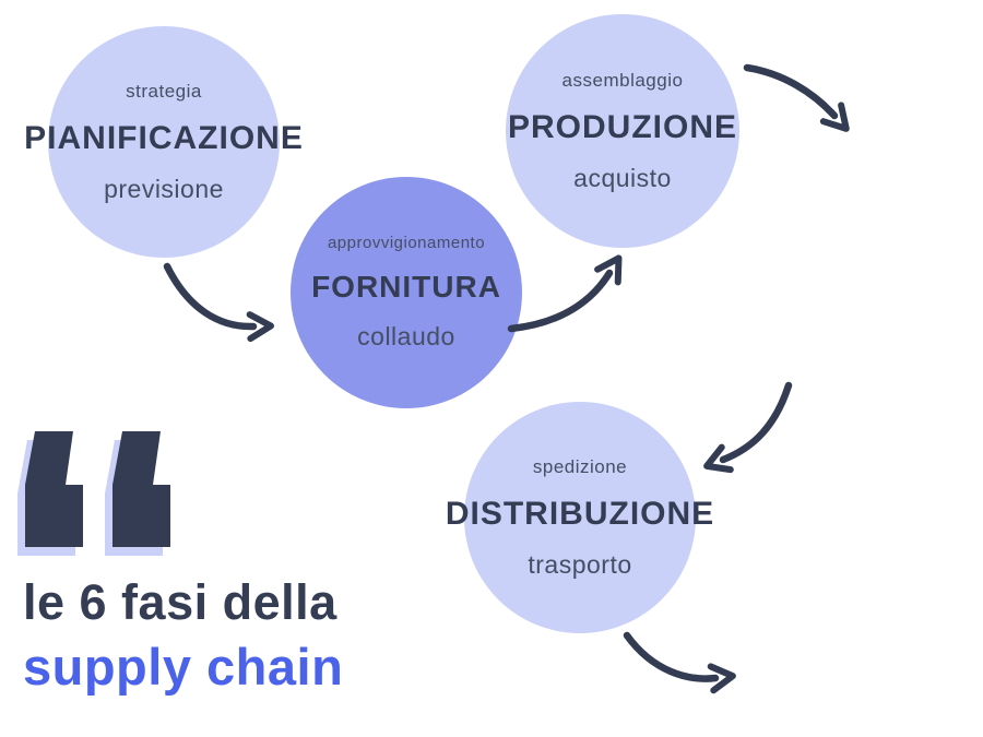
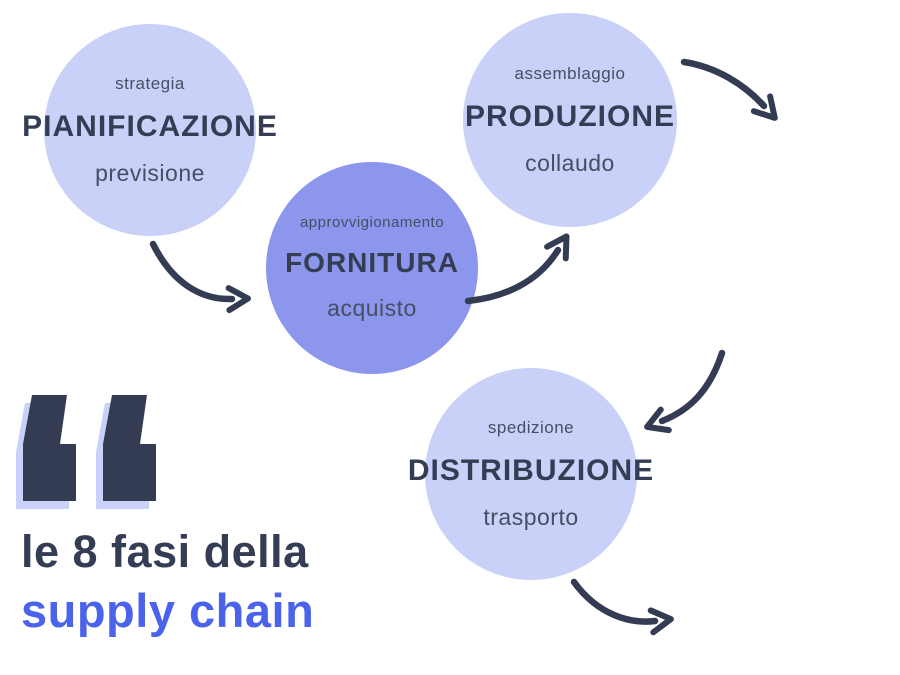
  strategia
  PIANIFICAZIONE
  previsione
  approvvigionamento
  FORNITURA
- collaudo
+ acquisto
  assemblaggio
  PRODUZIONE
- acquisto
+ collaudo
  spedizione
  DISTRIBUZIONE
  trasporto
- le 6 fasi della
+ le 8 fasi della
  supply chain
